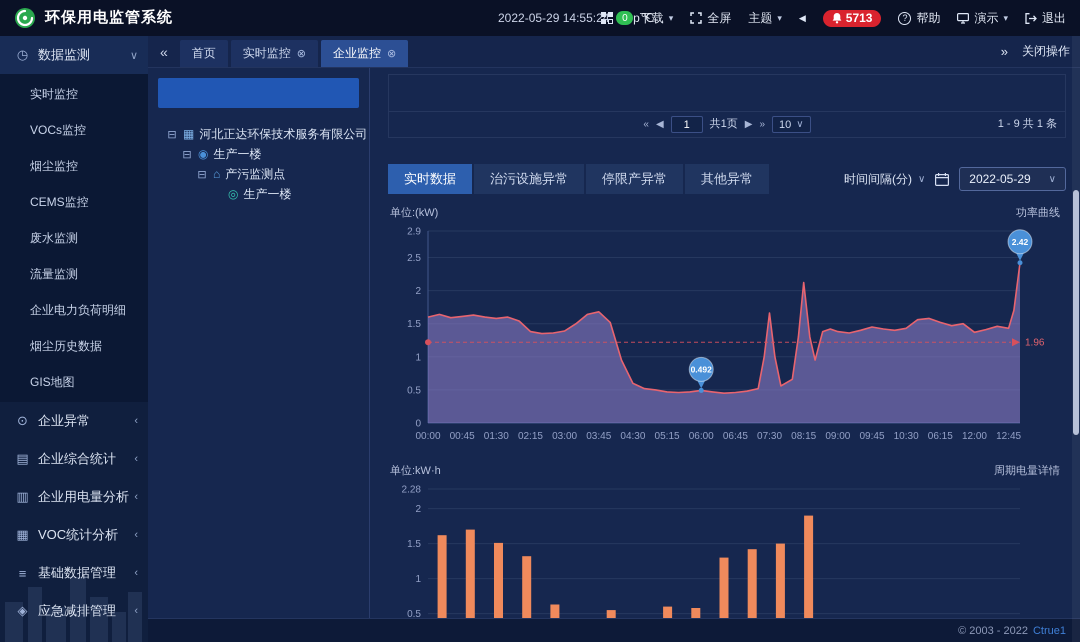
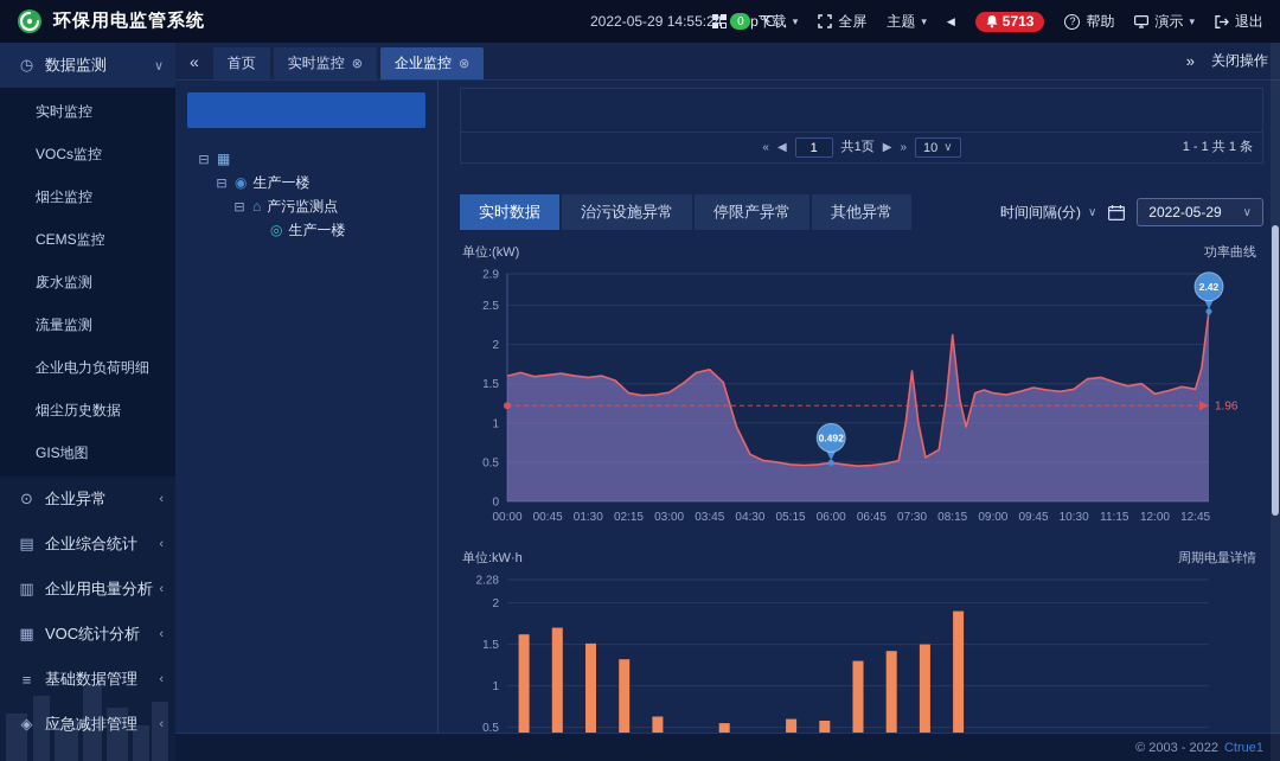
  环保用电监管系统
  2022-05-29 14:55:24
  0
  ℃
  ▾
  全屏
  主题
  ▾
  ◀
  5713
  ?
  帮助
  演示
  ▾
  退出
  ◷
  数据监测
  ∨
  实时监控
  VOCs监控
  烟尘监控
  CEMS监控
  废水监测
  流量监测
  企业电力负荷明细
  烟尘历史数据
  GIS地图
  ⊙
  企业异常
  ‹
  ▤
  企业综合统计
  ‹
  ▥
  企业用电量分析
  ‹
  ▦
  VOC统计分析
  ‹
  ≡
  基础数据管理
  ‹
  ◈
  应急减排管理
  ‹
  «
  首页
  实时监控
  ⊗
  企业监控
  ⊗
  »
  关闭操作
  ⊟
  ▦
- 河北正达环保技术服务有限公司
  ⊟
  ◉
  生产一楼
  ⊟
  ⌂
  产污监测点
  ◎
  生产一楼
  «
  ◀
  1
  共1页
  ▶
  »
  10
  ∨
- 1 - 9 共 1 条
+ 1 - 1 共 1 条
  实时数据
  治污设施异常
  停限产异常
  其他异常
  时间间隔(分)
  ∨
  2022-05-29
  ∨
  单位:(kW)
  功率曲线
  0
  0.5
  1
  1.5
  2
  2.5
  2.9
  00:00
  00:45
  01:30
  02:15
  03:00
  03:45
  04:30
  05:15
  06:00
  06:45
  07:30
  08:15
  09:00
  09:45
  10:30
- 06:15
+ 11:15
  12:00
  12:45
  1.96
  0.492
  2.42
  单位:kW·h
  周期电量详情
  2.28
  2
  1.5
  1
  0.5
  © 2003 - 2022
  Ctrue1
